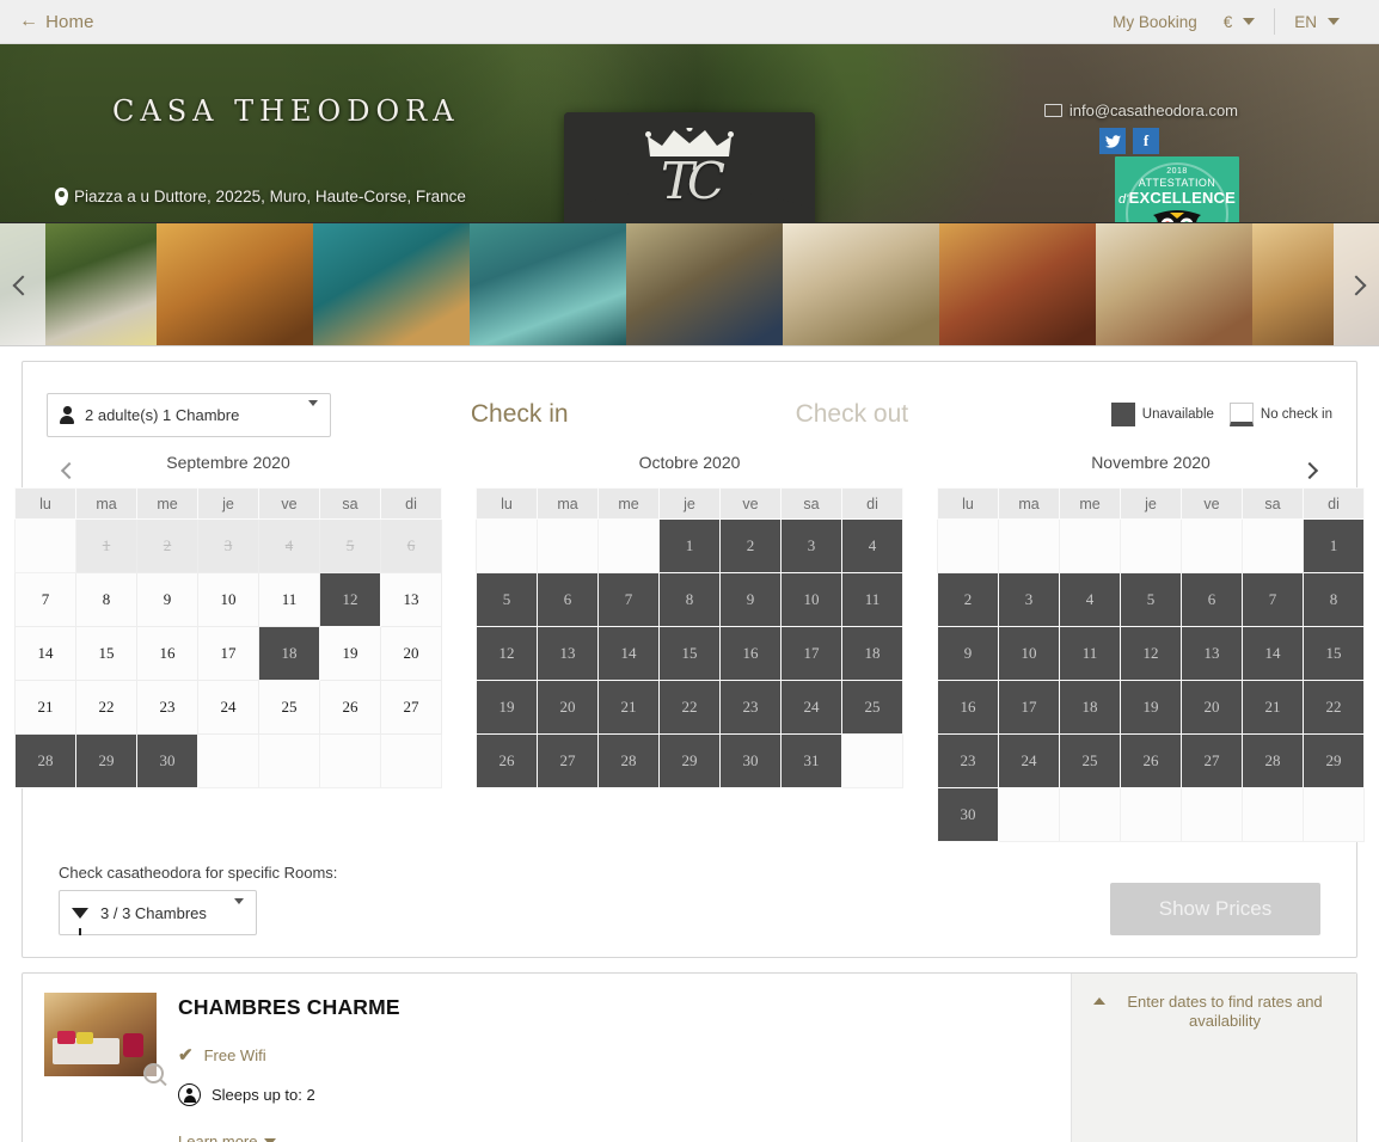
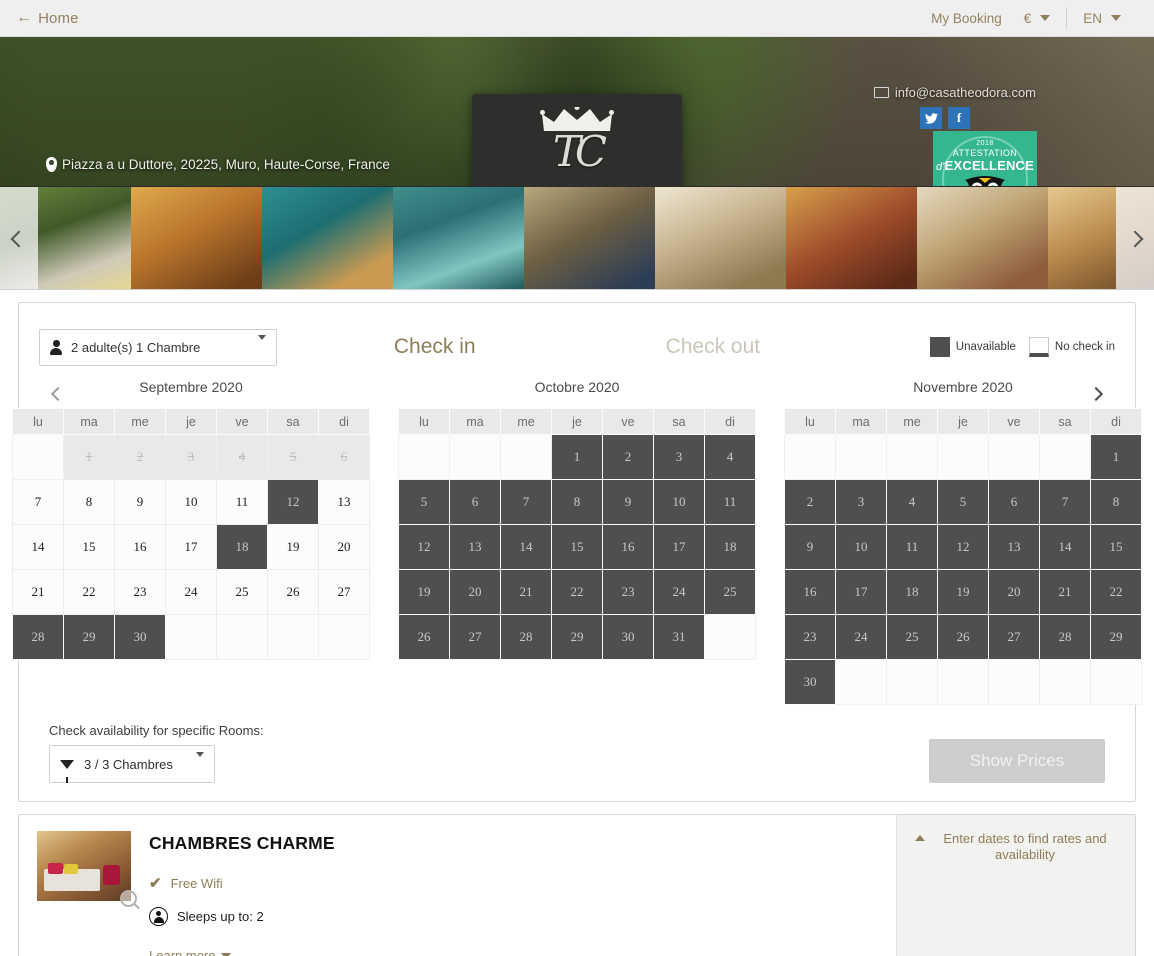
  ←
  Home
  My Booking
  €
  EN
- CASA THEODORA
  Piazza a u Duttore, 20225, Muro, Haute-Corse, France
  TC
  info@casatheodora.com
  f
  ATTESTATION
  d'EXCELLENCE
  2 adulte(s) 1 Chambre
  Check in
  Check out
  Unavailable
  No check in
  Septembre 2020
  lu	ma	me	je	ve	sa	di
  	1	2	3	4	5	6
  7	8	9	10	11	12	13
  14	15	16	17	18	19	20
  21	22	23	24	25	26	27
  28	29	30
  Octobre 2020
  lu	ma	me	je	ve	sa	di
  			1	2	3	4
  5	6	7	8	9	10	11
  12	13	14	15	16	17	18
  19	20	21	22	23	24	25
  26	27	28	29	30	31
  Novembre 2020
  lu	ma	me	je	ve	sa	di
  						1
  2	3	4	5	6	7	8
  9	10	11	12	13	14	15
  16	17	18	19	20	21	22
  23	24	25	26	27	28	29
  30
- Check casatheodora for specific Rooms:
+ Check availability for specific Rooms:
  3 / 3 Chambres
  Show Prices
  CHAMBRES CHARME
  ✔
  Free Wifi
  Sleeps up to: 2
  Enter dates to find rates and availability
